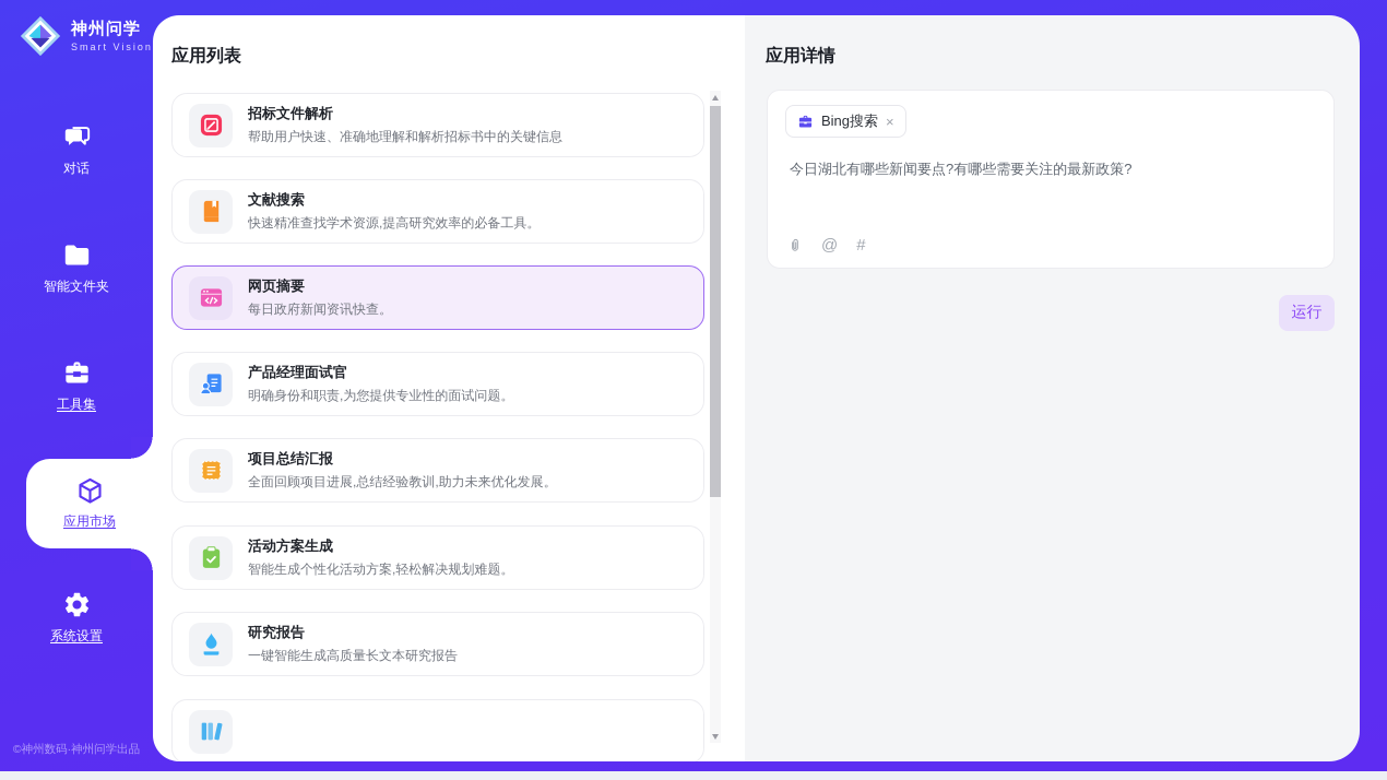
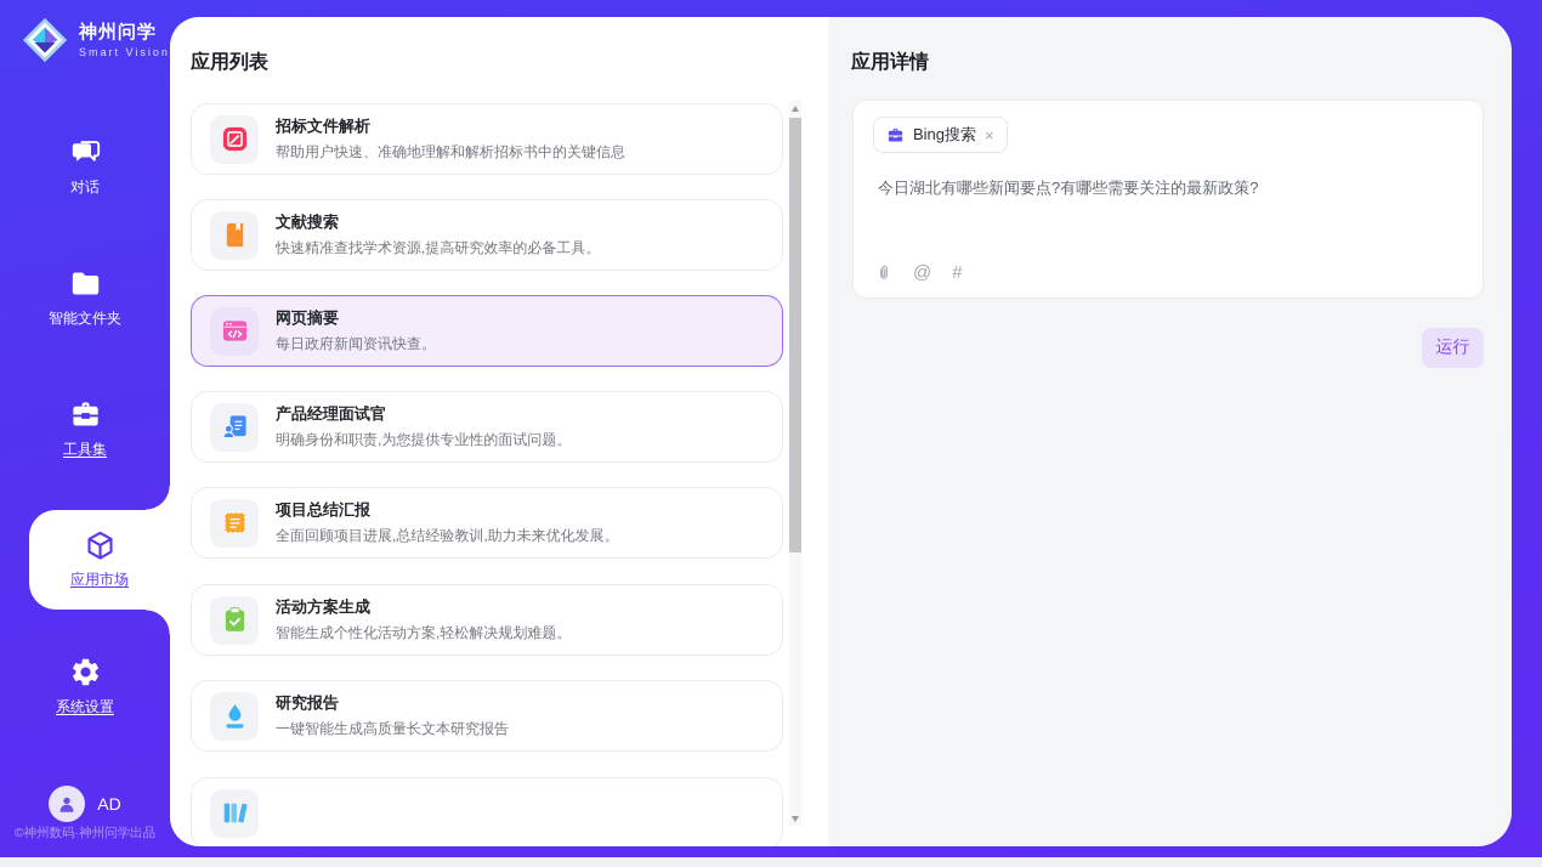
  神州问学
  Smart Vision
  对话
  智能文件夹
  工具集
  应用市场
  系统设置
+ AD
  ©神州数码·神州问学出品
  应用列表
  招标文件解析
  帮助用户快速、准确地理解和解析招标书中的关键信息
  文献搜索
  快速精准查找学术资源,提高研究效率的必备工具。
  网页摘要
  每日政府新闻资讯快查。
  产品经理面试官
  明确身份和职责,为您提供专业性的面试问题。
  项目总结汇报
  全面回顾项目进展,总结经验教训,助力未来优化发展。
  活动方案生成
  智能生成个性化活动方案,轻松解决规划难题。
  研究报告
  一键智能生成高质量长文本研究报告
  应用详情
  Bing搜索
  ×
  今日湖北有哪些新闻要点?有哪些需要关注的最新政策?
  @
  #
  运行
